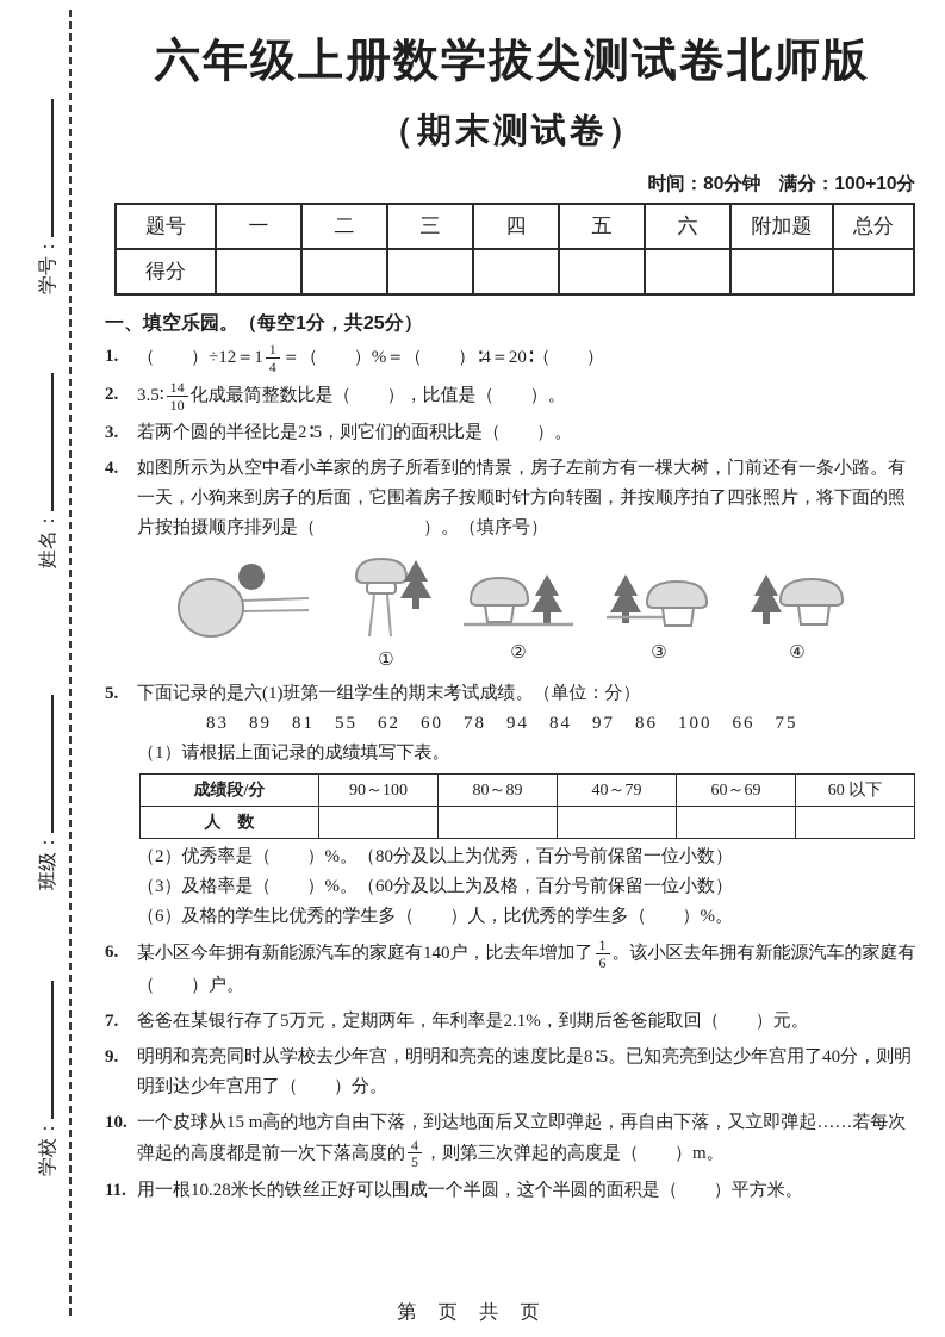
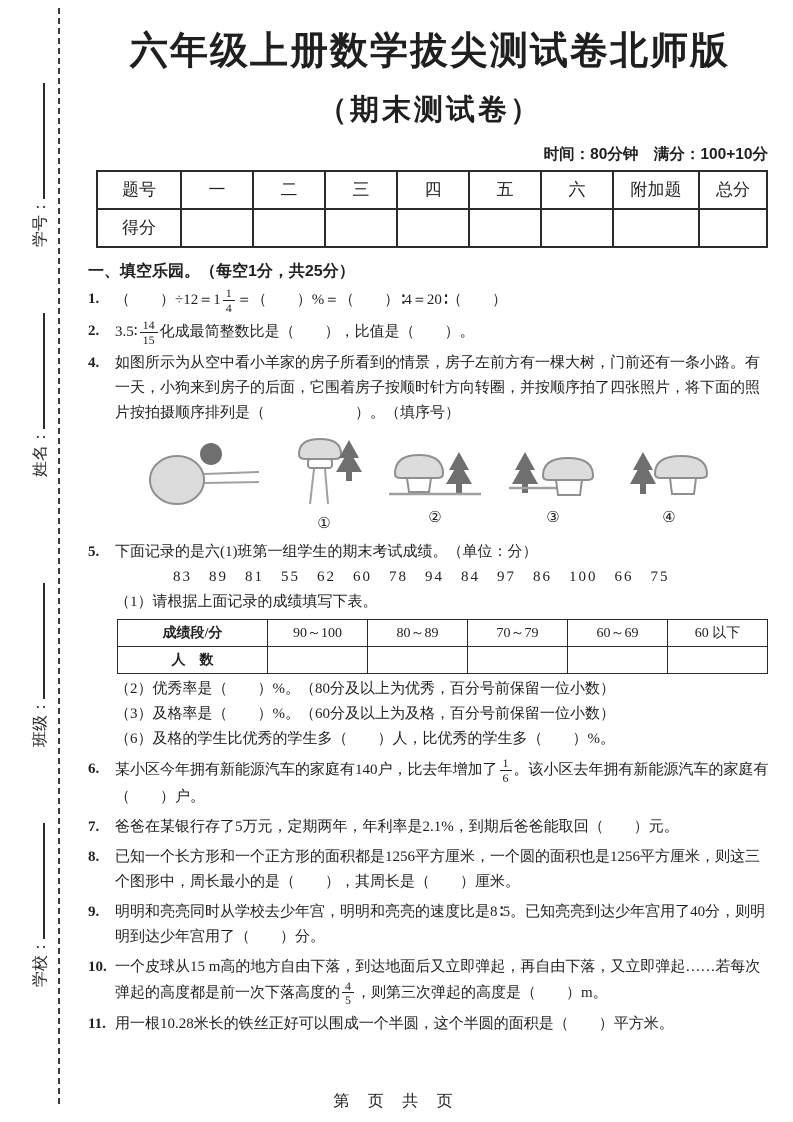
  六年级上册数学拔尖测试卷北师版
  （期末测试卷）
  时间：80分钟 满分：100+10分
  题号	一	二	三	四	五	六	附加题	总分
  得分
  一、填空乐园。（每空1分，共25分）
  1.
  （ ）÷12＝1
  1
  4
  ＝（ ）%＝（ ）∶4＝20∶（ ）
  2.
  3.5∶
  14
- 10
+ 15
  化成最简整数比是（ ），比值是（ ）。
- 3.
- 若两个圆的半径比是2∶5，则它们的面积比是（ ）。
  4.
  如图所示为从空中看小羊家的房子所看到的情景，房子左前方有一棵大树，门前还有一条小路。有一天，小狗来到房子的后面，它围着房子按顺时针方向转圈，并按顺序拍了四张照片，将下面的照片按拍摄顺序排列是（ ）。（填序号）
  ①
  ②
  ③
  ④
  5.
  下面记录的是六(1)班第一组学生的期末考试成绩。（单位：分）
  83 89 81 55 62 60 78 94 84 97 86 100 66 75
  （1）请根据上面记录的成绩填写下表。
- 成绩段/分	90～100	80～89	40～79	60～69	60 以下
+ 成绩段/分	90～100	80～89	70～79	60～69	60 以下
  人 数
  （2）优秀率是（ ）%。（80分及以上为优秀，百分号前保留一位小数）
  （3）及格率是（ ）%。（60分及以上为及格，百分号前保留一位小数）
  （6）及格的学生比优秀的学生多（ ）人，比优秀的学生多（ ）%。
  6.
  某小区今年拥有新能源汽车的家庭有140户，比去年增加了
  1
  6
  。该小区去年拥有新能源汽车的家庭有（ ）户。
  7.
  爸爸在某银行存了5万元，定期两年，年利率是2.1%，到期后爸爸能取回（ ）元。
+ 8.
+ 已知一个长方形和一个正方形的面积都是1256平方厘米，一个圆的面积也是1256平方厘米，则这三个图形中，周长最小的是（ ），其周长是（ ）厘米。
  9.
  明明和亮亮同时从学校去少年宫，明明和亮亮的速度比是8∶5。已知亮亮到达少年宫用了40分，则明明到达少年宫用了（ ）分。
  10.
  一个皮球从15 m高的地方自由下落，到达地面后又立即弹起，再自由下落，又立即弹起……若每次弹起的高度都是前一次下落高度的
  4
  5
  ，则第三次弹起的高度是（ ）m。
  11.
  用一根10.28米长的铁丝正好可以围成一个半圆，这个半圆的面积是（ ）平方米。
  第 页 共 页
